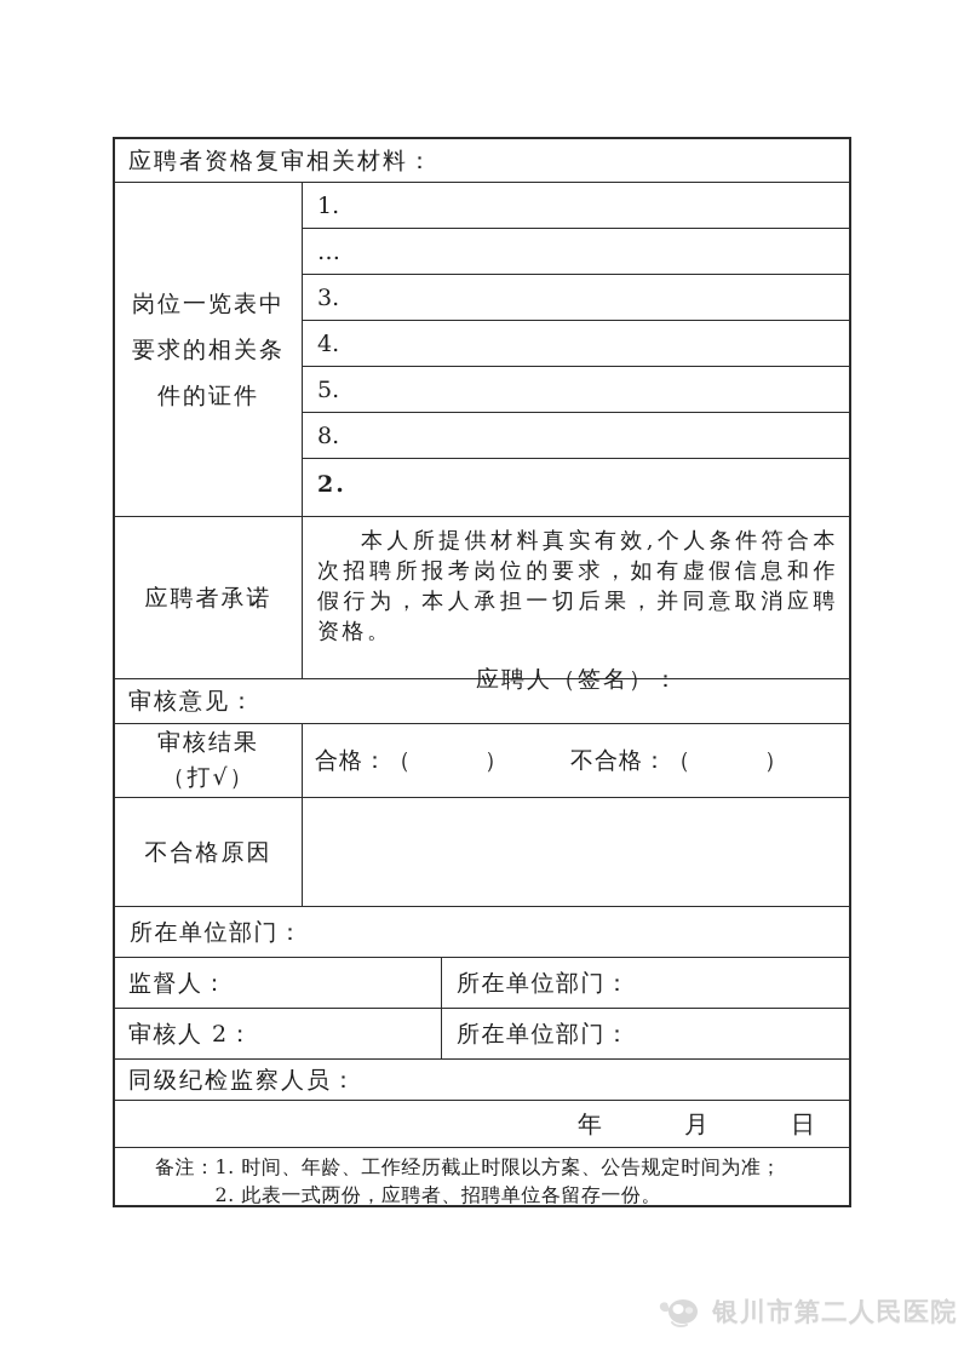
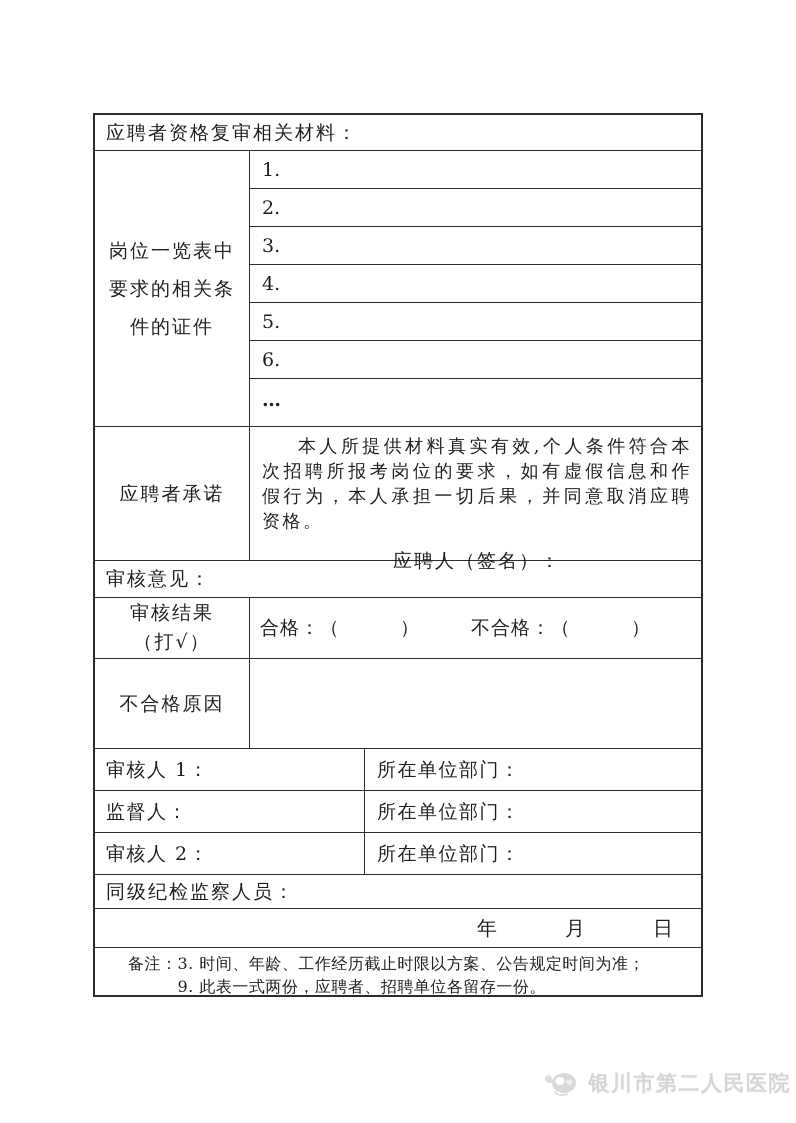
  应聘者资格复审相关材料：
  岗位一览表中要求的相关条件的证件
  1.
- …
+ 2.
  3.
  4.
  5.
- 8.
+ 6.
- 2.
+ …
  应聘者承诺
  本人所提供材料真实有效,个人条件符合本次招聘所报考岗位的要求，如有虚假信息和作假行为，本人承担一切后果，并同意取消应聘资格。
  应聘人（签名）：
  审核意见：
  审核结果
  （打√）
  合格：（ ）
  不合格：（ ）
  不合格原因
+ 审核人 1：
  所在单位部门：
  监督人：
  所在单位部门：
  审核人 2：
  所在单位部门：
  同级纪检监察人员：
  年 月 日
  备注：
- 1. 时间、年龄、工作经历截止时限以方案、公告规定时间为准；
+ 3. 时间、年龄、工作经历截止时限以方案、公告规定时间为准；
- 2. 此表一式两份，应聘者、招聘单位各留存一份。
+ 9. 此表一式两份，应聘者、招聘单位各留存一份。
  银川市第二人民医院
